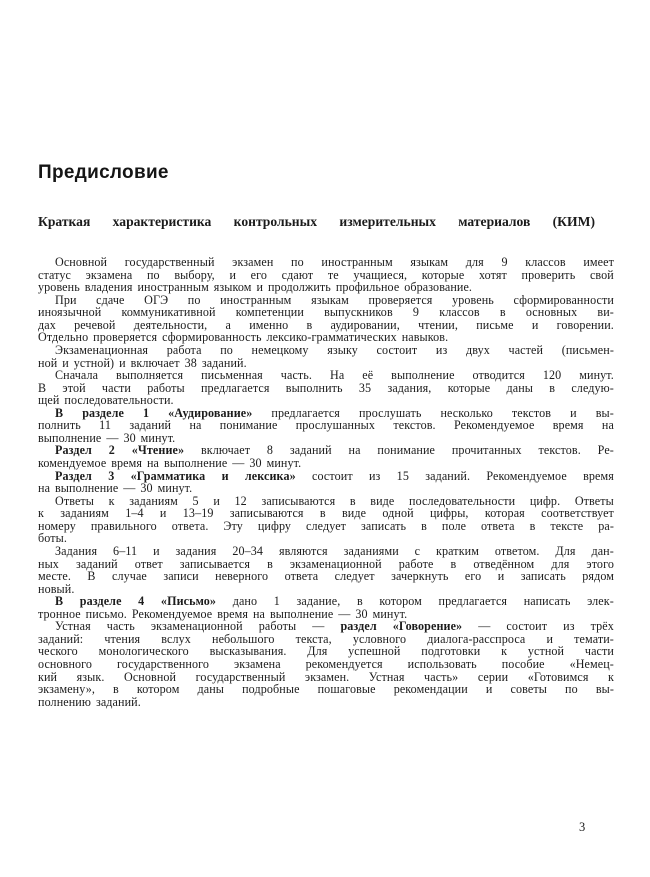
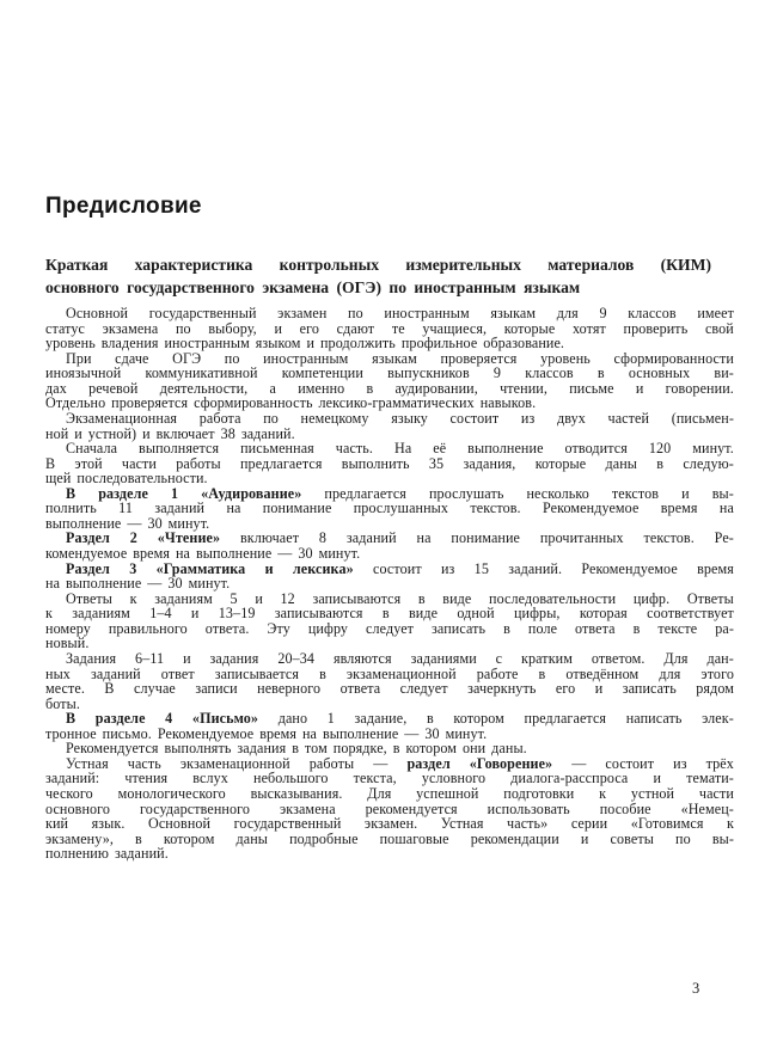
  Предисловие
  Краткая
  характеристика
  контрольных
  измерительных
  материалов
  (КИМ)
+ основного государственного экзамена (ОГЭ) по иностранным языкам
  Основной
  государственный
  экзамен
  по
  иностранным
  языкам
  для
  9
  классов
  имеет
  статус
  экзамена
  по
  выбору,
  и
  его
  сдают
  те
  учащиеся,
  которые
  хотят
  проверить
  свой
  уровень владения иностранным языком и продолжить профильное образование.
  При
  сдаче
  ОГЭ
  по
  иностранным
  языкам
  проверяется
  уровень
  сформированности
  иноязычной
  коммуникативной
  компетенции
  выпускников
  9
  классов
  в
  основных
  ви-
  дах
  речевой
  деятельности,
  а
  именно
  в
  аудировании,
  чтении,
  письме
  и
  говорении.
  Отдельно проверяется сформированность лексико-грамматических навыков.
  Экзаменационная
  работа
  по
  немецкому
  языку
  состоит
  из
  двух
  частей
  (письмен-
  ной и устной) и включает 38 заданий.
  Сначала
  выполняется
  письменная
  часть.
  На
  её
  выполнение
  отводится
  120
  минут.
  В
  этой
  части
  работы
  предлагается
  выполнить
  35
  задания,
  которые
  даны
  в
  следую-
  щей последовательности.
  В
  разделе
  1
  «Аудирование»
  предлагается
  прослушать
  несколько
  текстов
  и
  вы-
  полнить
  11
  заданий
  на
  понимание
  прослушанных
  текстов.
  Рекомендуемое
  время
  на
  выполнение — 30 минут.
  Раздел
  2
  «Чтение»
  включает
  8
  заданий
  на
  понимание
  прочитанных
  текстов.
  Ре-
  комендуемое время на выполнение — 30 минут.
  Раздел
  3
  «Грамматика
  и
  лексика»
  состоит
  из
  15
  заданий.
  Рекомендуемое
  время
  на выполнение — 30 минут.
  Ответы
  к
  заданиям
  5
  и
  12
  записываются
  в
  виде
  последовательности
  цифр.
  Ответы
  к
  заданиям
  1–4
  и
  13–19
  записываются
  в
  виде
  одной
  цифры,
  которая
  соответствует
  номеру
  правильного
  ответа.
  Эту
  цифру
  следует
  записать
  в
  поле
  ответа
  в
  тексте
  ра-
- боты.
+ новый.
  Задания
  6–11
  и
  задания
  20–34
  являются
  заданиями
  с
  кратким
  ответом.
  Для
  дан-
  ных
  заданий
  ответ
  записывается
  в
  экзаменационной
  работе
  в
  отведённом
  для
  этого
  месте.
  В
  случае
  записи
  неверного
  ответа
  следует
  зачеркнуть
  его
  и
  записать
  рядом
- новый.
+ боты.
  В
  разделе
  4
  «Письмо»
  дано
  1
  задание,
  в
  котором
  предлагается
  написать
  элек-
  тронное письмо. Рекомендуемое время на выполнение — 30 минут.
+ Рекомендуется выполнять задания в том порядке, в котором они даны.
  Устная
  часть
  экзаменационной
  работы
  —
  раздел
  «Говорение»
  —
  состоит
  из
  трёх
  заданий:
  чтения
  вслух
  небольшого
  текста,
  условного
  диалога-расспроса
  и
  темати-
  ческого
  монологического
  высказывания.
  Для
  успешной
  подготовки
  к
  устной
  части
  основного
  государственного
  экзамена
  рекомендуется
  использовать
  пособие
  «Немец-
  кий
  язык.
  Основной
  государственный
  экзамен.
  Устная
  часть»
  серии
  «Готовимся
  к
  экзамену»,
  в
  котором
  даны
  подробные
  пошаговые
  рекомендации
  и
  советы
  по
  вы-
  полнению заданий.
  3
